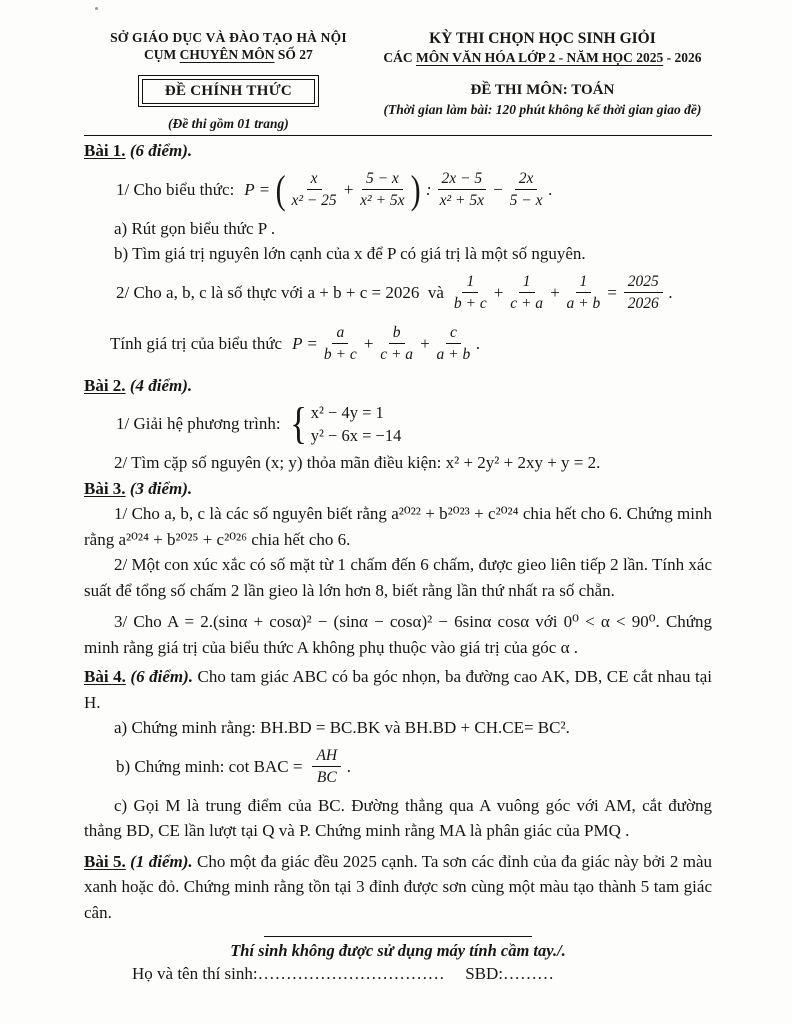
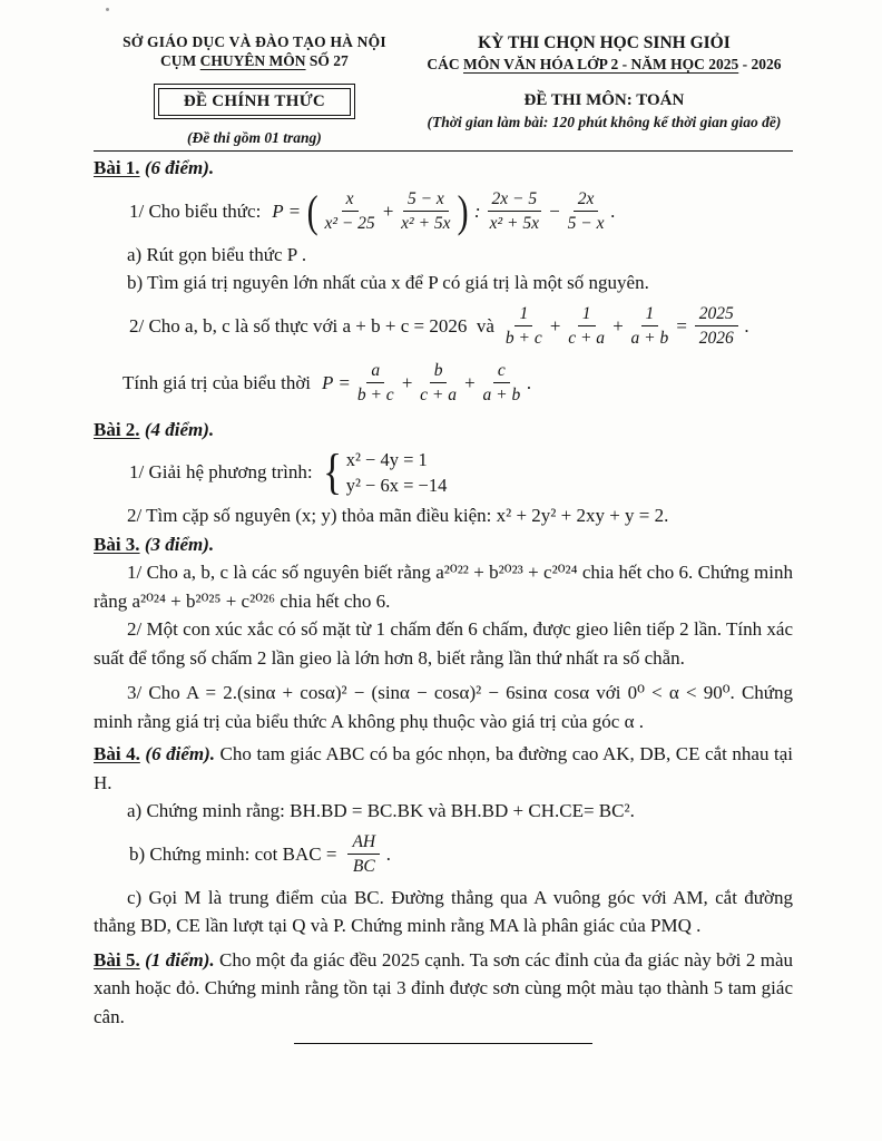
  SỞ GIÁO DỤC VÀ ĐÀO TẠO HÀ NỘI
  CỤM CHUYÊN MÔN SỐ 27
  ĐỀ CHÍNH THỨC
  (Đề thi gồm 01 trang)
  KỲ THI CHỌN HỌC SINH GIỎI
  CÁC MÔN VĂN HÓA LỚP 2 - NĂM HỌC 2025 - 2026
  ĐỀ THI MÔN: TOÁN
  (Thời gian làm bài: 120 phút không kể thời gian giao đề)
  Bài 1. (6 điểm).
  1/ Cho biểu thức:
  P =
  (
  x
  x² − 25
  +
  5 − x
  x² + 5x
  )
  :
  2x − 5
  x² + 5x
  −
  2x
  5 − x
  .
  a) Rút gọn biểu thức P .
- b) Tìm giá trị nguyên lớn cạnh của x để P có giá trị là một số nguyên.
+ b) Tìm giá trị nguyên lớn nhất của x để P có giá trị là một số nguyên.
  2/ Cho a, b, c là số thực với a + b + c = 2026 và
  1
  b + c
  +
  1
  c + a
  +
  1
  a + b
  =
  2025
  2026
  .
- Tính giá trị của biểu thức
+ Tính giá trị của biểu thời
  P =
  a
  b + c
  +
  b
  c + a
  +
  c
  a + b
  .
  Bài 2. (4 điểm).
  1/ Giải hệ phương trình:
  {
  x² − 4y = 1
  y² − 6x = −14
  2/ Tìm cặp số nguyên (x; y) thỏa mãn điều kiện: x² + 2y² + 2xy + y = 2.
  Bài 3. (3 điểm).
  1/ Cho a, b, c là các số nguyên biết rằng a²⁰²² + b²⁰²³ + c²⁰²⁴ chia hết cho 6. Chứng minh rằng a²⁰²⁴ + b²⁰²⁵ + c²⁰²⁶ chia hết cho 6.
  2/ Một con xúc xắc có số mặt từ 1 chấm đến 6 chấm, được gieo liên tiếp 2 lần. Tính xác suất để tổng số chấm 2 lần gieo là lớn hơn 8, biết rằng lần thứ nhất ra số chẵn.
  3/ Cho A = 2.(sinα + cosα)² − (sinα − cosα)² − 6sinα cosα với 0⁰ < α < 90⁰. Chứng minh rằng giá trị của biểu thức A không phụ thuộc vào giá trị của góc α .
  Bài 4. (6 điểm). Cho tam giác ABC có ba góc nhọn, ba đường cao AK, DB, CE cắt nhau tại H.
  a) Chứng minh rằng: BH.BD = BC.BK và BH.BD + CH.CE= BC².
  b) Chứng minh: cot BAC =
  AH
  BC
  .
  c) Gọi M là trung điểm của BC. Đường thẳng qua A vuông góc với AM, cắt đường thẳng BD, CE lần lượt tại Q và P. Chứng minh rằng MA là phân giác của PMQ .
  Bài 5. (1 điểm). Cho một đa giác đều 2025 cạnh. Ta sơn các đỉnh của đa giác này bởi 2 màu xanh hoặc đỏ. Chứng minh rằng tồn tại 3 đỉnh được sơn cùng một màu tạo thành 5 tam giác cân.
- Thí sinh không được sử dụng máy tính cầm tay./.
- Họ và tên thí sinh:……………………………
- SBD:………
